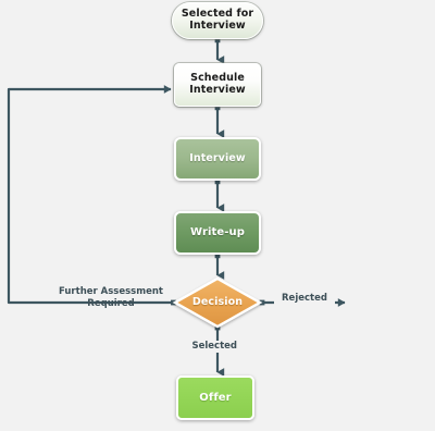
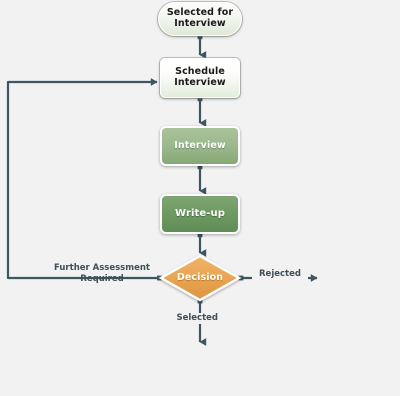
  Selected for
  Interview
  Schedule
  Interview
  Interview
  Write-up
  Decision
- Offer
  Further Assessment
  Required
  Rejected
  Selected
